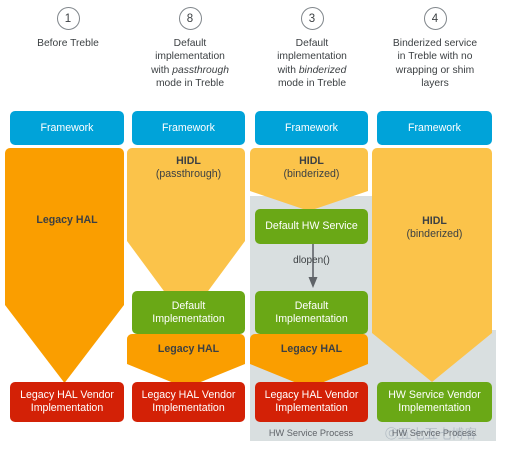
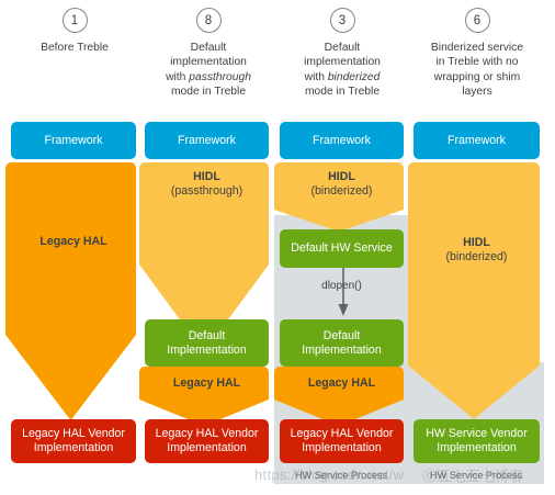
  1
  Before Treble
  8
  Default
  implementation
  with passthrough
  mode in Treble
  3
  Default
  implementation
  with binderized
  mode in Treble
- 4
+ 6
  Binderized service
  in Treble with no
  wrapping or shim
  layers
  Framework
  Legacy HAL
  Legacy HAL Vendor
  Implementation
  Framework
  HIDL
  (passthrough)
  Default
  Implementation
  Legacy HAL
  Legacy HAL Vendor
  Implementation
  Framework
  HIDL
  (binderized)
  Default HW Service
  dlopen()
  Default
  Implementation
  Legacy HAL
  Legacy HAL Vendor
  Implementation
  HW Service Process
  Framework
  HIDL
  (binderized)
  HW Service Vendor
  Implementation
  HW Service Process
+ https://blog.csdn.net/w
  ⓒ五七五七博客
